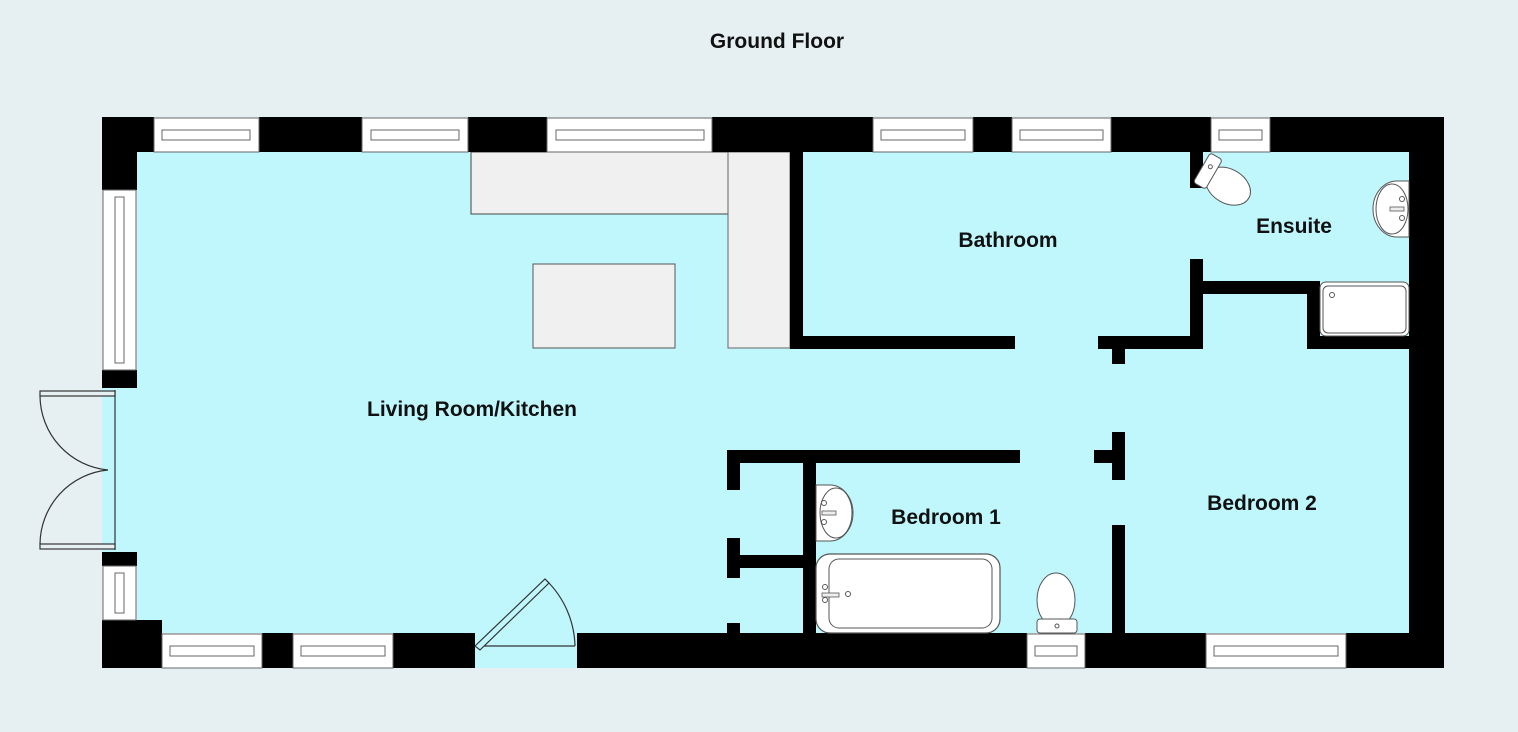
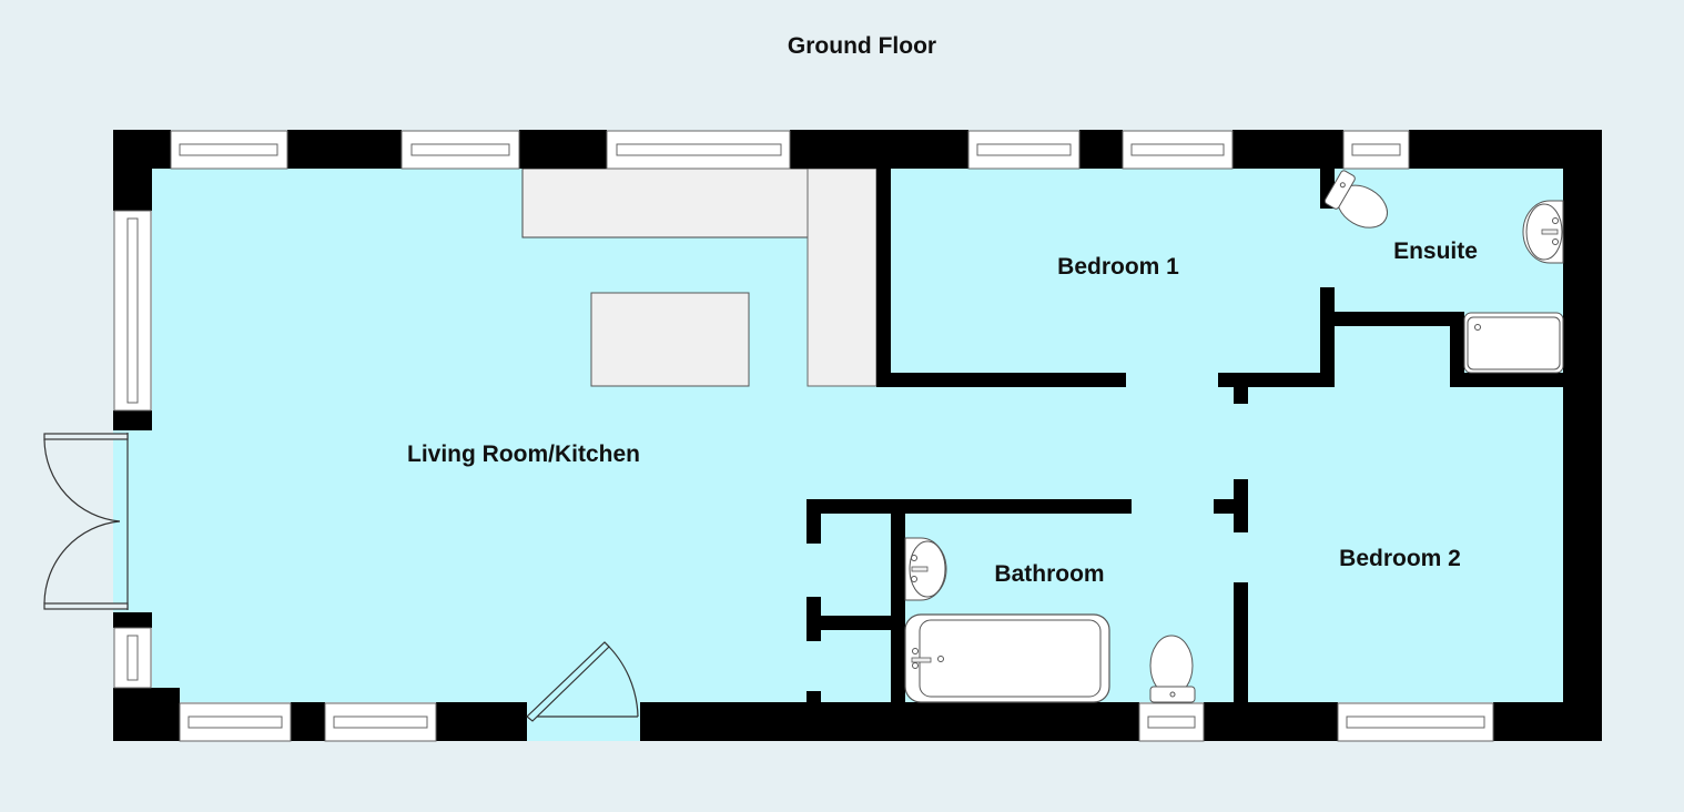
  Ground Floor
  Living Room/Kitchen
- Bathroom
+ Bedroom 1
  Ensuite
- Bedroom 1
+ Bathroom
  Bedroom 2
